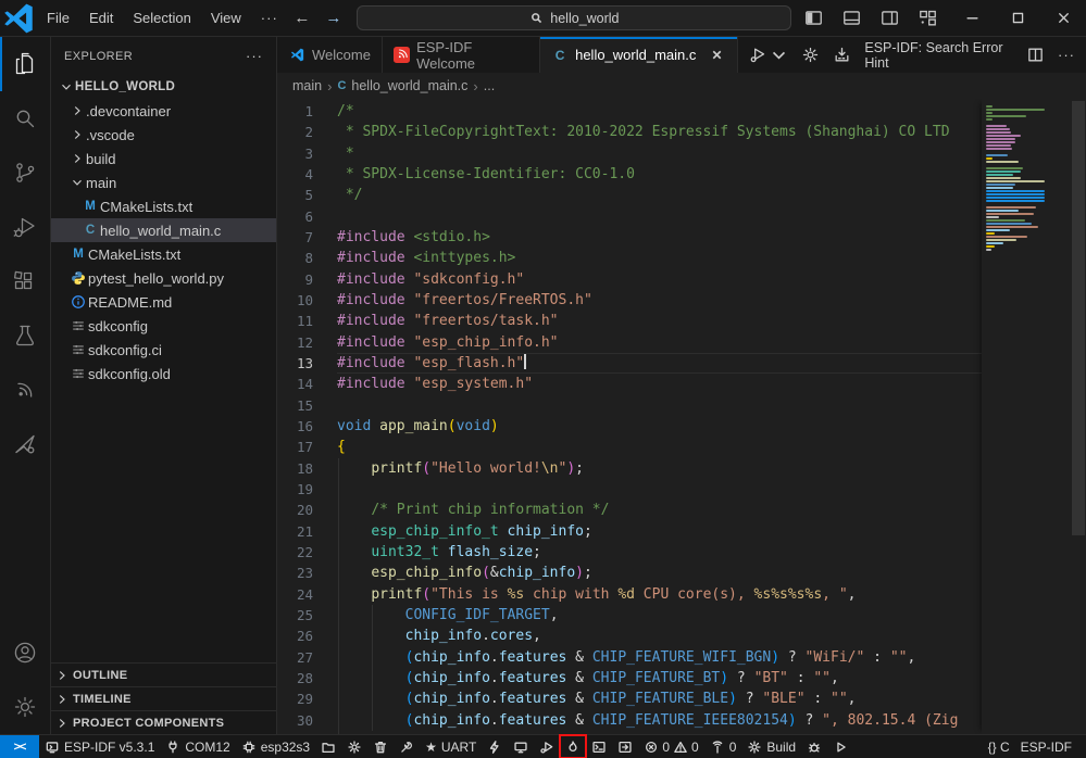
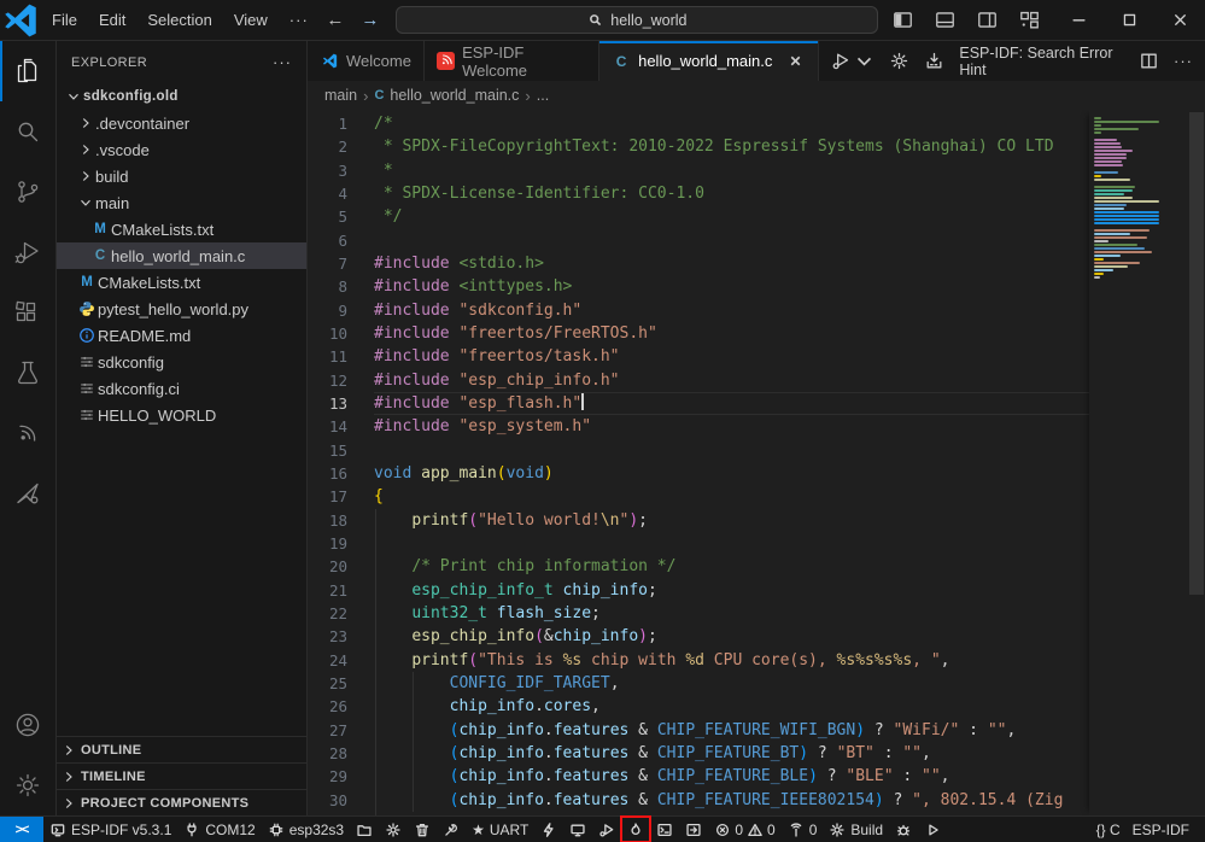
  File
  Edit
  Selection
  View
  ···
  ←
  →
  hello_world
  EXPLORER
  ···
- HELLO_WORLD
+ sdkconfig.old
  .devcontainer
  .vscode
  build
  main
  M
  CMakeLists.txt
  C
  hello_world_main.c
  M
  CMakeLists.txt
  pytest_hello_world.py
  README.md
  sdkconfig
  sdkconfig.ci
- sdkconfig.old
+ HELLO_WORLD
  OUTLINE
  TIMELINE
  PROJECT COMPONENTS
  Welcome
  ESP-IDF Welcome
  C
  hello_world_main.c
  ESP-IDF: Search Error Hint
  ···
  main
  ›
  C
  hello_world_main.c
  ›
  ...
  1
  /*
  2
  * SPDX-FileCopyrightText: 2010-2022 Espressif Systems (Shanghai) CO LTD
  3
  *
  4
  * SPDX-License-Identifier: CC0-1.0
  5
  */
  6
  7
  #include <stdio.h>
  8
  #include <inttypes.h>
  9
  #include "sdkconfig.h"
  10
  #include "freertos/FreeRTOS.h"
  11
  #include "freertos/task.h"
  12
  #include "esp_chip_info.h"
  13
  #include "esp_flash.h"
  14
  #include "esp_system.h"
  15
  16
  void app_main(void)
  17
  {
  18
  printf("Hello world!\n");
  19
  20
  /* Print chip information */
  21
  esp_chip_info_t chip_info;
  22
  uint32_t flash_size;
  23
  esp_chip_info(&chip_info);
  24
  printf("This is %s chip with %d CPU core(s), %s%s%s%s, ",
  25
  CONFIG_IDF_TARGET,
  26
  chip_info.cores,
  27
  (chip_info.features & CHIP_FEATURE_WIFI_BGN) ? "WiFi/" : "",
  28
  (chip_info.features & CHIP_FEATURE_BT) ? "BT" : "",
  29
  (chip_info.features & CHIP_FEATURE_BLE) ? "BLE" : "",
  30
  (chip_info.features & CHIP_FEATURE_IEEE802154) ? ", 802.15.4 (Zig
  ><
  ESP-IDF v5.3.1
  COM12
  esp32s3
  ★
  UART
  0
  0
  0
  Build
  {} C
  ESP-IDF
